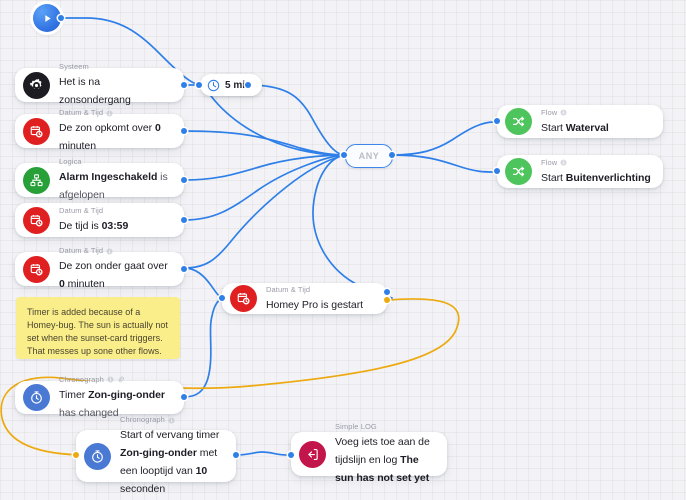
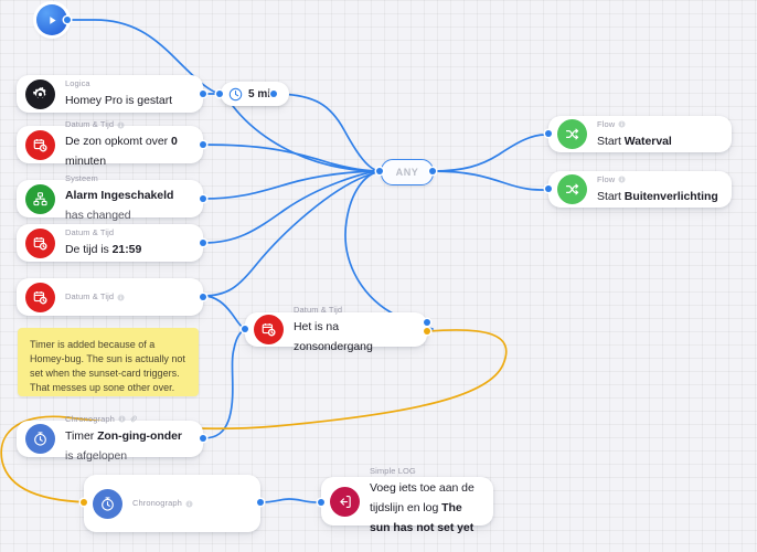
  5 mi
  ANY
- Timer is added because of a Homey-bug. The sun is actually not set when the sunset-card triggers. That messes up sone other flows.
+ Timer is added because of a Homey-bug. The sun is actually not set when the sunset-card triggers. That messes up sone other over.
- Systeem
+ Logica
- Het is na zonsondergang
+ Homey Pro is gestart
  Datum & Tijd
  De zon opkomt over 0 minuten
- Logica
+ Systeem
- Alarm Ingeschakeld is afgelopen
+ Alarm Ingeschakeld has changed
  Datum & Tijd
- De tijd is 03:59
+ De tijd is 21:59
  Datum & Tijd
- De zon onder gaat over 0 minuten
  Chronograph
- Timer Zon-ging-onder has changed
+ Timer Zon-ging-onder is afgelopen
  Datum & Tijd
- Homey Pro is gestart
+ Het is na zonsondergang
  Flow
  Start Waterval
  Flow
  Start Buitenverlichting
  Chronograph
- Start of vervang timer Zon-ging-onder met een looptijd van 10 seconden
  Simple LOG
  Voeg iets toe aan de tijdslijn en log The sun has not set yet
